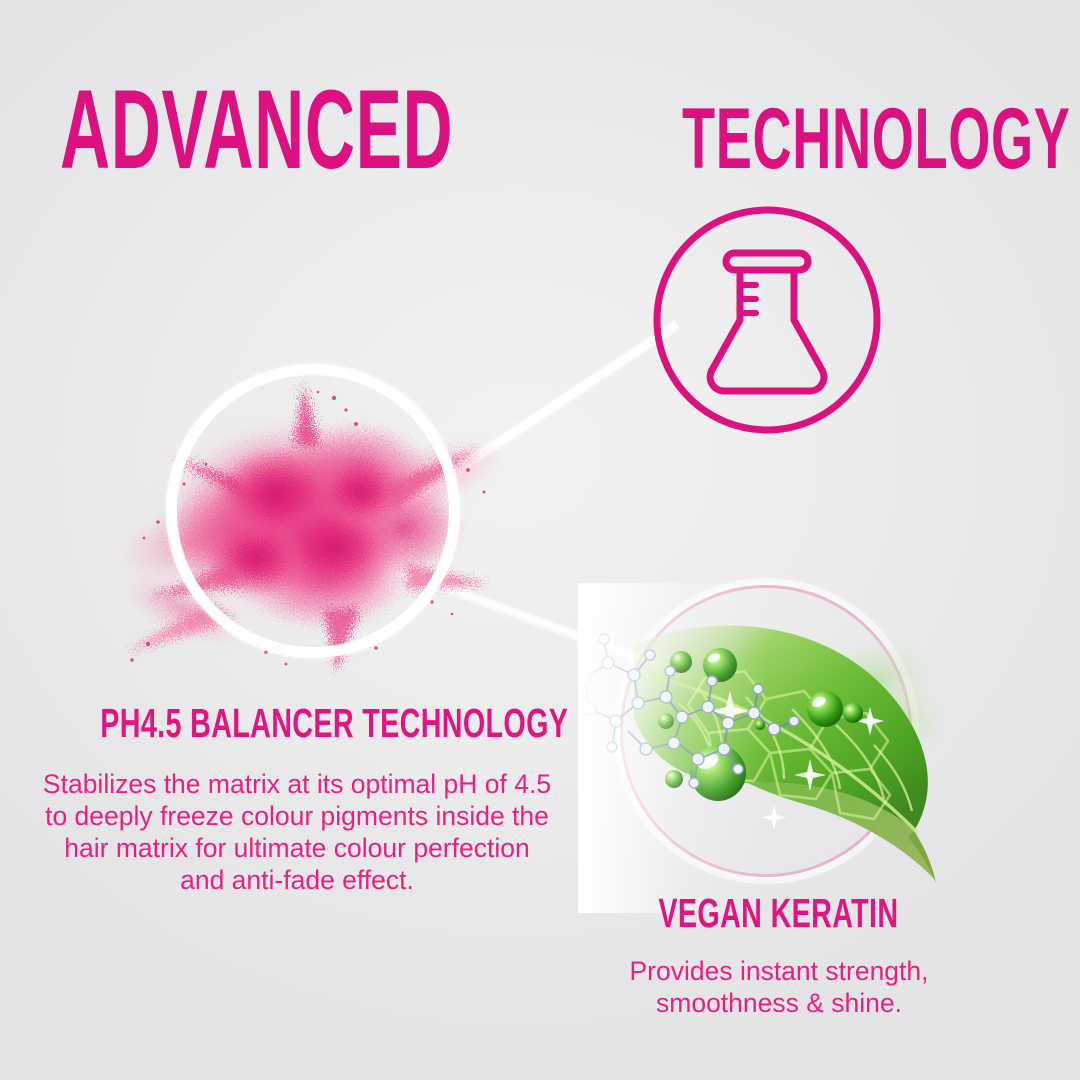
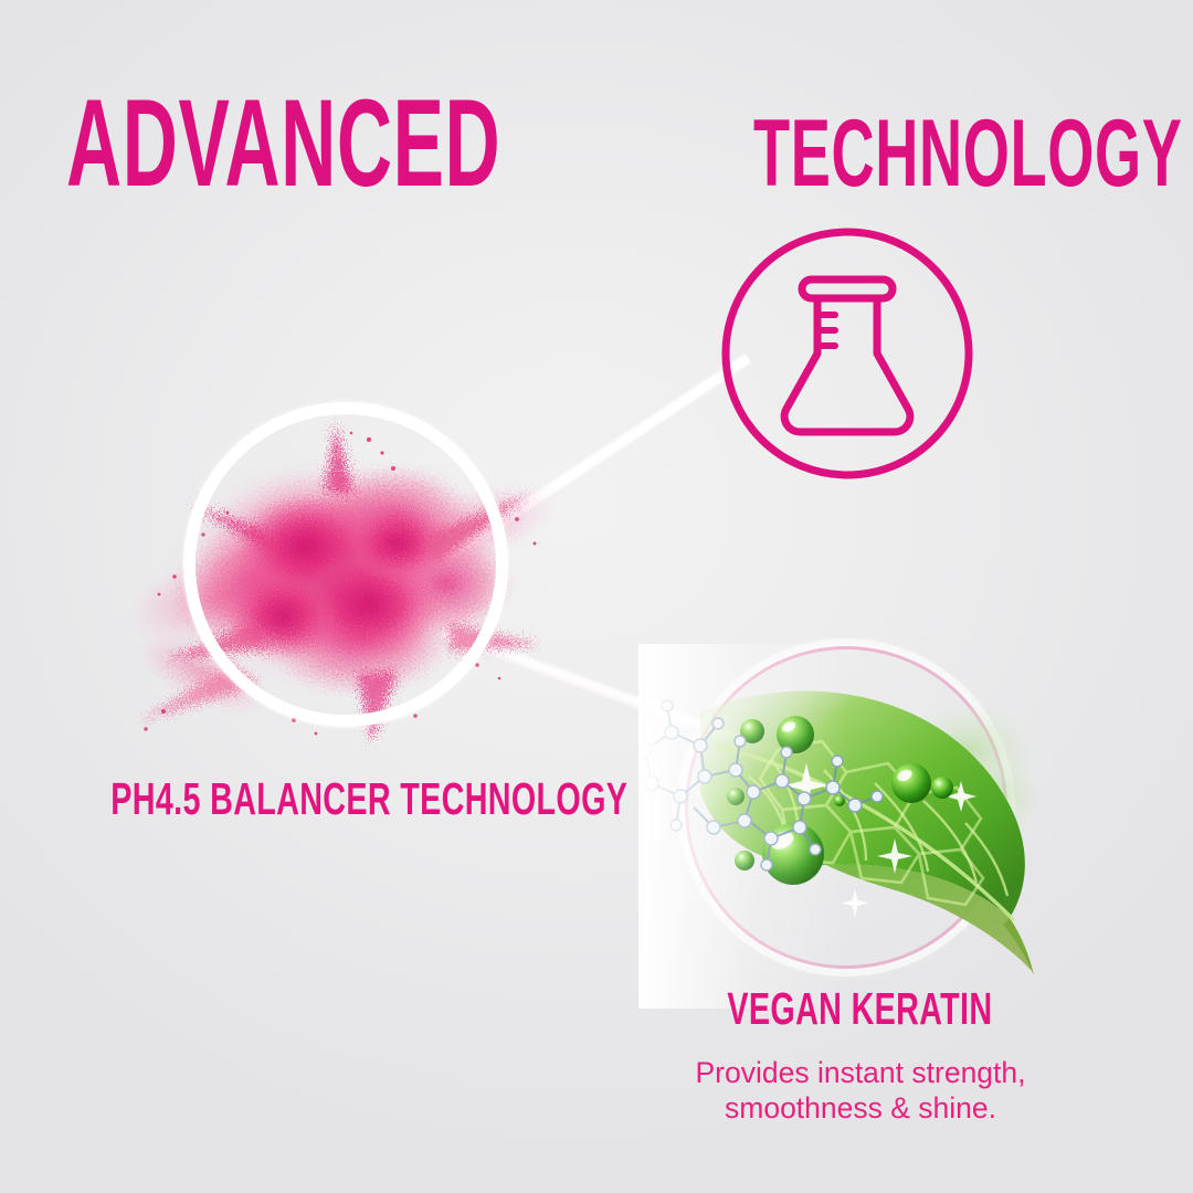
  ADVANCED TECHNOLOGY
  PH4.5 BALANCER TECHNOLOGY
- Stabilizes the matrix at its optimal pH of 4.5
- to deeply freeze colour pigments inside the
- hair matrix for ultimate colour perfection
- and anti-fade effect.
  VEGAN KERATIN
  Provides instant strength,
  smoothness & shine.
